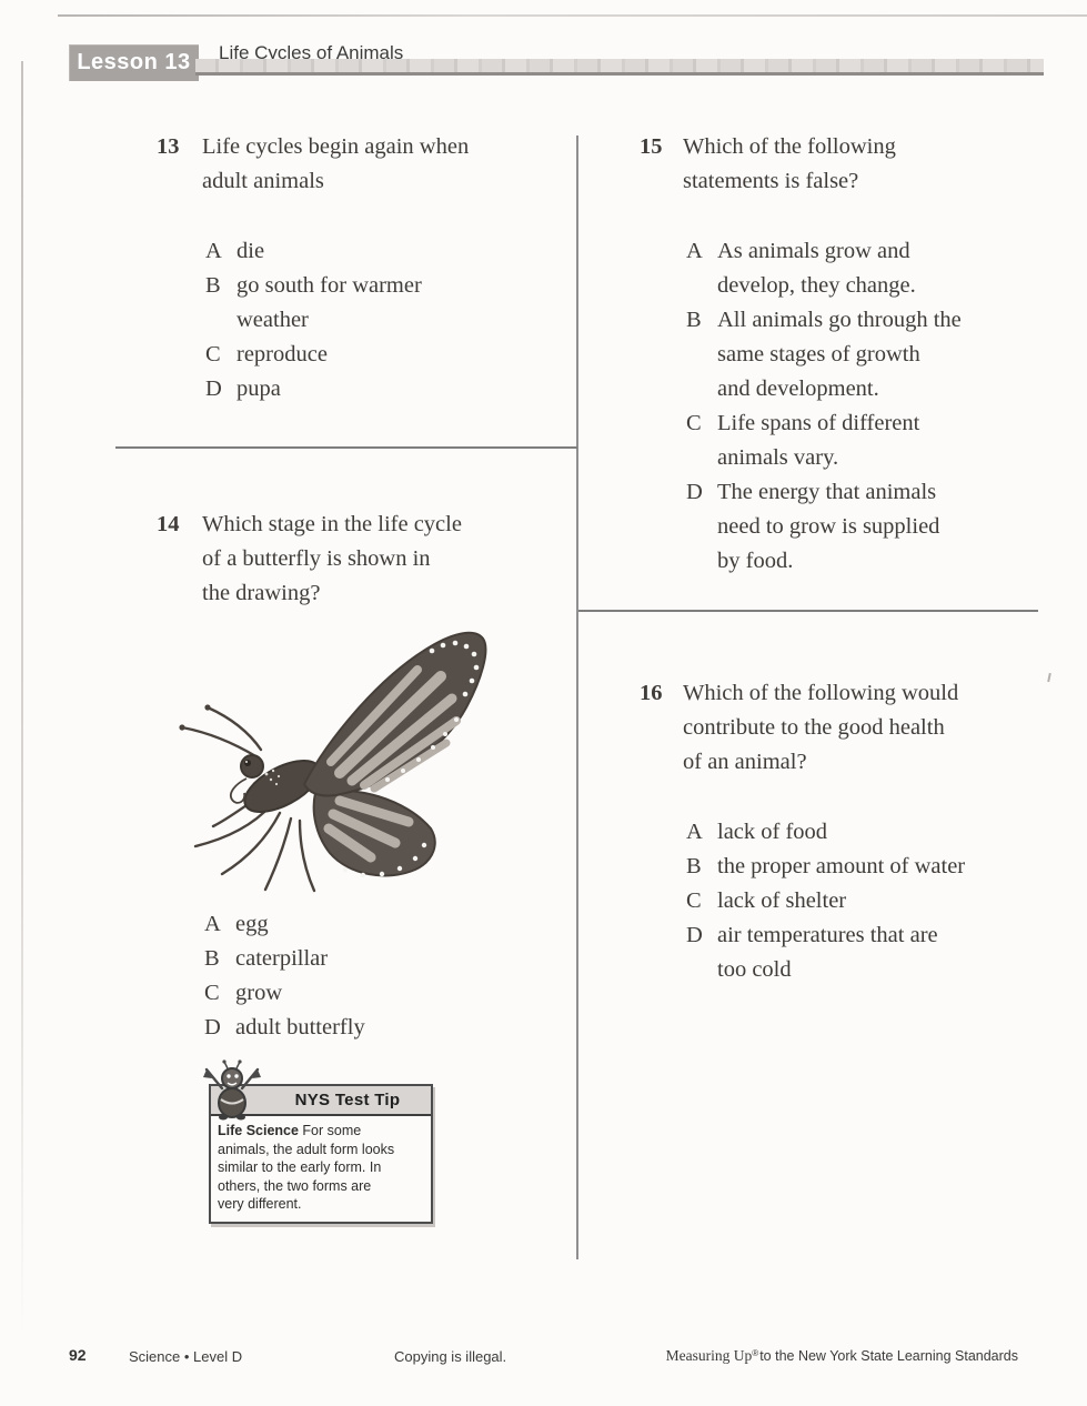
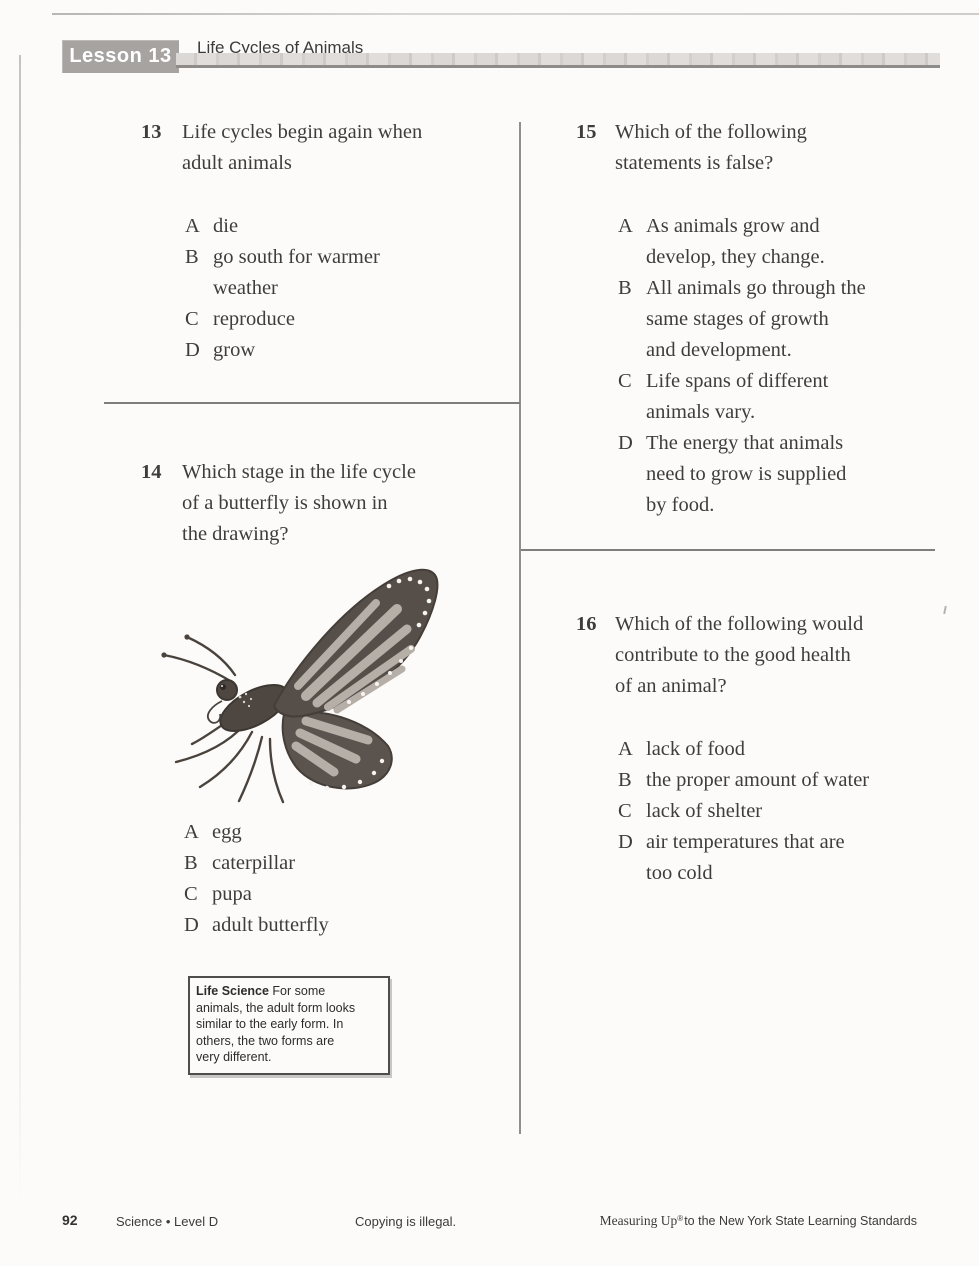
  Lesson 13
  Life Cycles of Animals
  13
  Life cycles begin again when
  adult animals
  A
  die
  B
  go south for warmer
  weather
  C
  reproduce
  D
- pupa
+ grow
  14
  Which stage in the life cycle
  of a butterfly is shown in
  the drawing?
  A
  egg
  B
  caterpillar
  C
- grow
+ pupa
  D
  adult butterfly
- NYS Test Tip
  Life Science For some
  animals, the adult form looks
  similar to the early form. In
  others, the two forms are
  very different.
  15
  Which of the following
  statements is false?
  A
  As animals grow and
  develop, they change.
  B
  All animals go through the
  same stages of growth
  and development.
  C
  Life spans of different
  animals vary.
  D
  The energy that animals
  need to grow is supplied
  by food.
  16
  Which of the following would
  contribute to the good health
  of an animal?
  A
  lack of food
  B
  the proper amount of water
  C
  lack of shelter
  D
  air temperatures that are
  too cold
  92
  Science • Level D
  Copying is illegal.
  Measuring Up
  ®
  to the New York State Learning Standards
